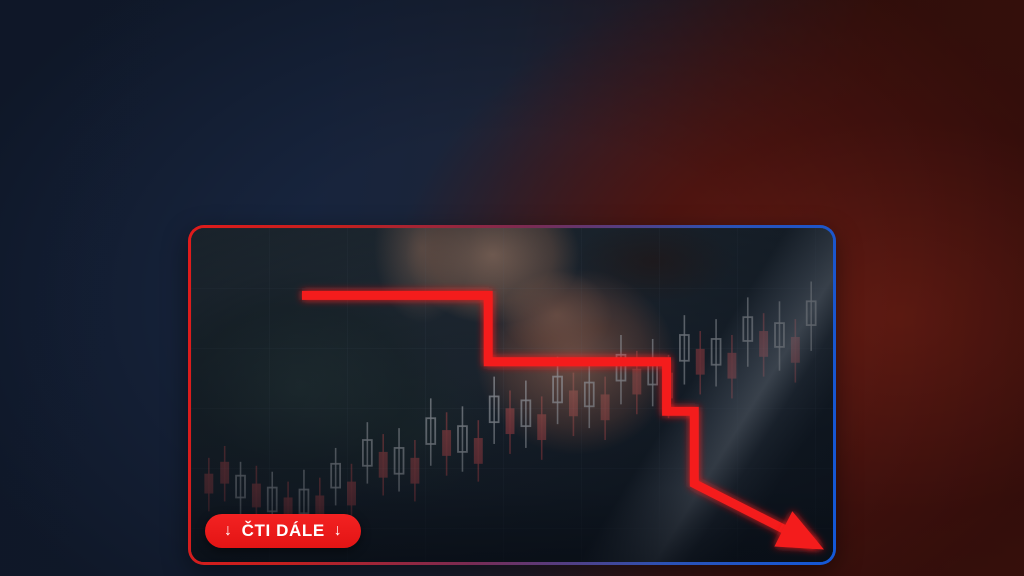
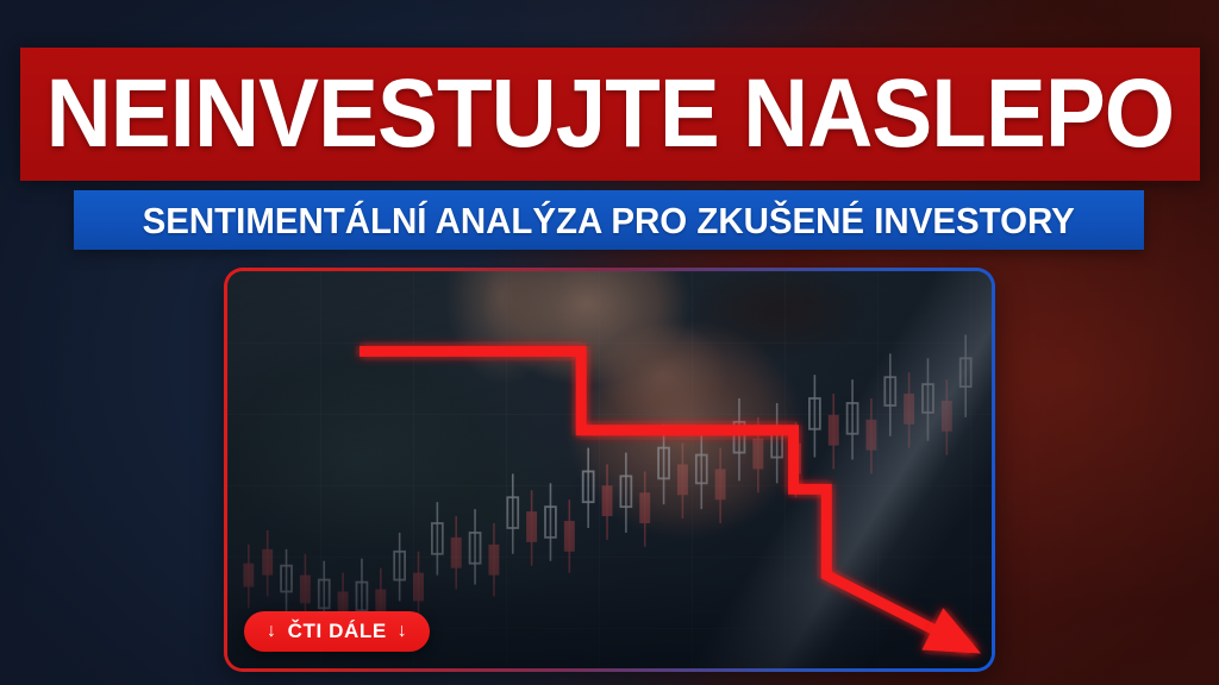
+ NEINVESTUJTE NASLEPO
+ SENTIMENTÁLNÍ ANALÝZA PRO ZKUŠENÉ INVESTORY
  ↓
  ČTI DÁLE
  ↓
